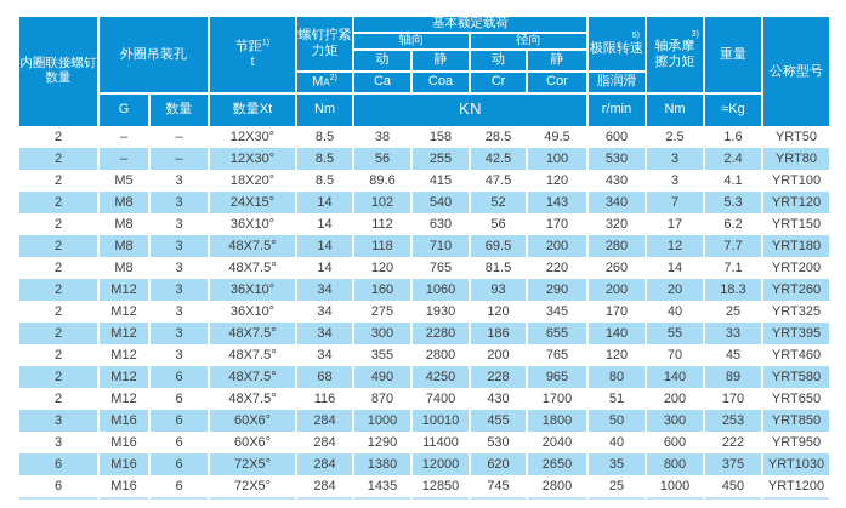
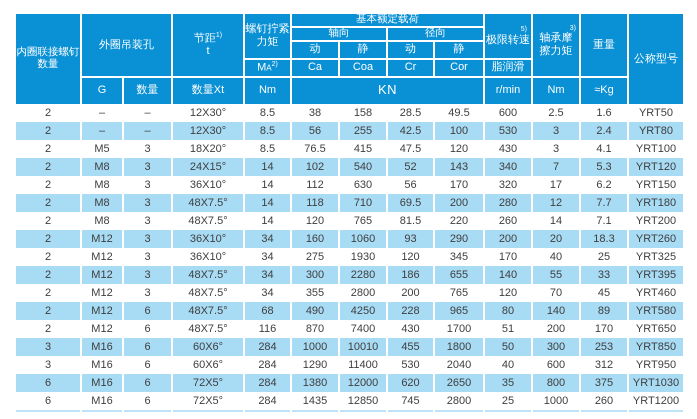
  内圈联接螺钉数量	外圈吊装孔	节距 t	螺钉拧紧力矩	基本额定载荷	极限转速	轴承摩擦力矩	重量	公称型号
  轴向	径向
  动	静	动	静
  MA	Ca	Coa	Cr	Cor	脂润滑
  G	数量	数量Xt	Nm	KN	r/min	Nm	≈Kg
  2	–	–	12X30°	8.5	38	158	28.5	49.5	600	2.5	1.6	YRT50
  2	–	–	12X30°	8.5	56	255	42.5	100	530	3	2.4	YRT80
- 2	M5	3	18X20°	8.5	89.6	415	47.5	120	430	3	4.1	YRT100
+ 2	M5	3	18X20°	8.5	76.5	415	47.5	120	430	3	4.1	YRT100
  2	M8	3	24X15°	14	102	540	52	143	340	7	5.3	YRT120
  2	M8	3	36X10°	14	112	630	56	170	320	17	6.2	YRT150
  2	M8	3	48X7.5°	14	118	710	69.5	200	280	12	7.7	YRT180
  2	M8	3	48X7.5°	14	120	765	81.5	220	260	14	7.1	YRT200
  2	M12	3	36X10°	34	160	1060	93	290	200	20	18.3	YRT260
  2	M12	3	36X10°	34	275	1930	120	345	170	40	25	YRT325
  2	M12	3	48X7.5°	34	300	2280	186	655	140	55	33	YRT395
  2	M12	3	48X7.5°	34	355	2800	200	765	120	70	45	YRT460
  2	M12	6	48X7.5°	68	490	4250	228	965	80	140	89	YRT580
  2	M12	6	48X7.5°	116	870	7400	430	1700	51	200	170	YRT650
  3	M16	6	60X6°	284	1000	10010	455	1800	50	300	253	YRT850
- 3	M16	6	60X6°	284	1290	11400	530	2040	40	600	222	YRT950
+ 3	M16	6	60X6°	284	1290	11400	530	2040	40	600	312	YRT950
  6	M16	6	72X5°	284	1380	12000	620	2650	35	800	375	YRT1030
- 6	M16	6	72X5°	284	1435	12850	745	2800	25	1000	450	YRT1200
+ 6	M16	6	72X5°	284	1435	12850	745	2800	25	1000	260	YRT1200
